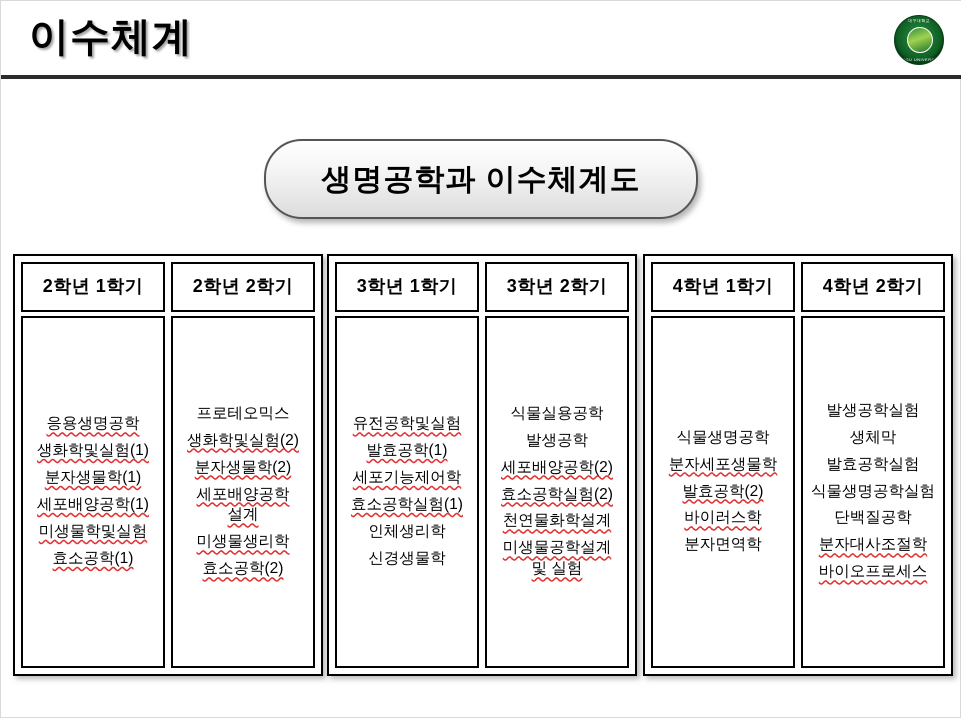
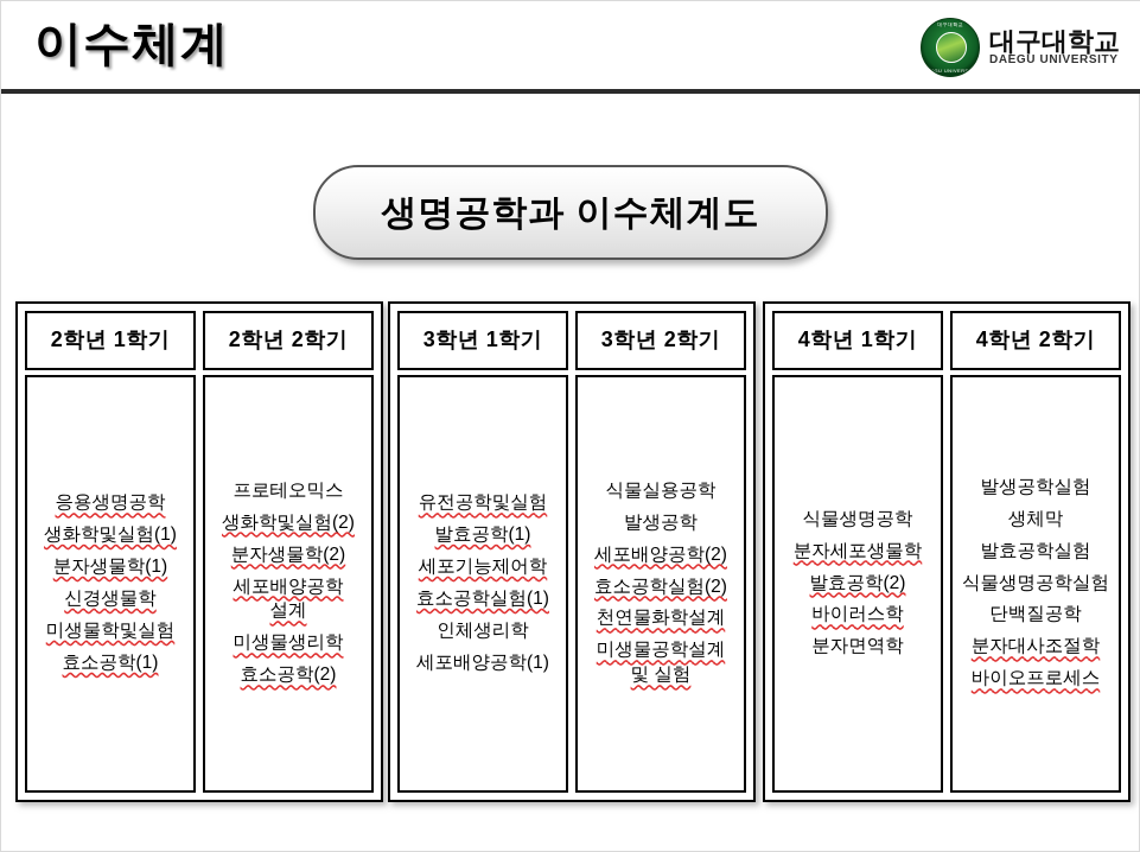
  이수체계
+ 대구대학교
+ DAEGU UNIVERSITY
  생명공학과 이수체계도
  2학년 1학기
  응용생명공학
  생화학및실험(1)
  분자생물학(1)
- 세포배양공학(1)
+ 신경생물학
  미생물학및실험
  효소공학(1)
  2학년 2학기
  프로테오믹스
  생화학및실험(2)
  분자생물학(2)
  세포배양공학
  설계
  미생물생리학
  효소공학(2)
  3학년 1학기
  유전공학및실험
  발효공학(1)
  세포기능제어학
  효소공학실험(1)
  인체생리학
- 신경생물학
+ 세포배양공학(1)
  3학년 2학기
  식물실용공학
  발생공학
  세포배양공학(2)
  효소공학실험(2)
  천연물화학설계
  미생물공학설계
  및 실험
  4학년 1학기
  식물생명공학
  분자세포생물학
  발효공학(2)
  바이러스학
  분자면역학
  4학년 2학기
  발생공학실험
  생체막
  발효공학실험
  식물생명공학실험
  단백질공학
  분자대사조절학
  바이오프로세스
